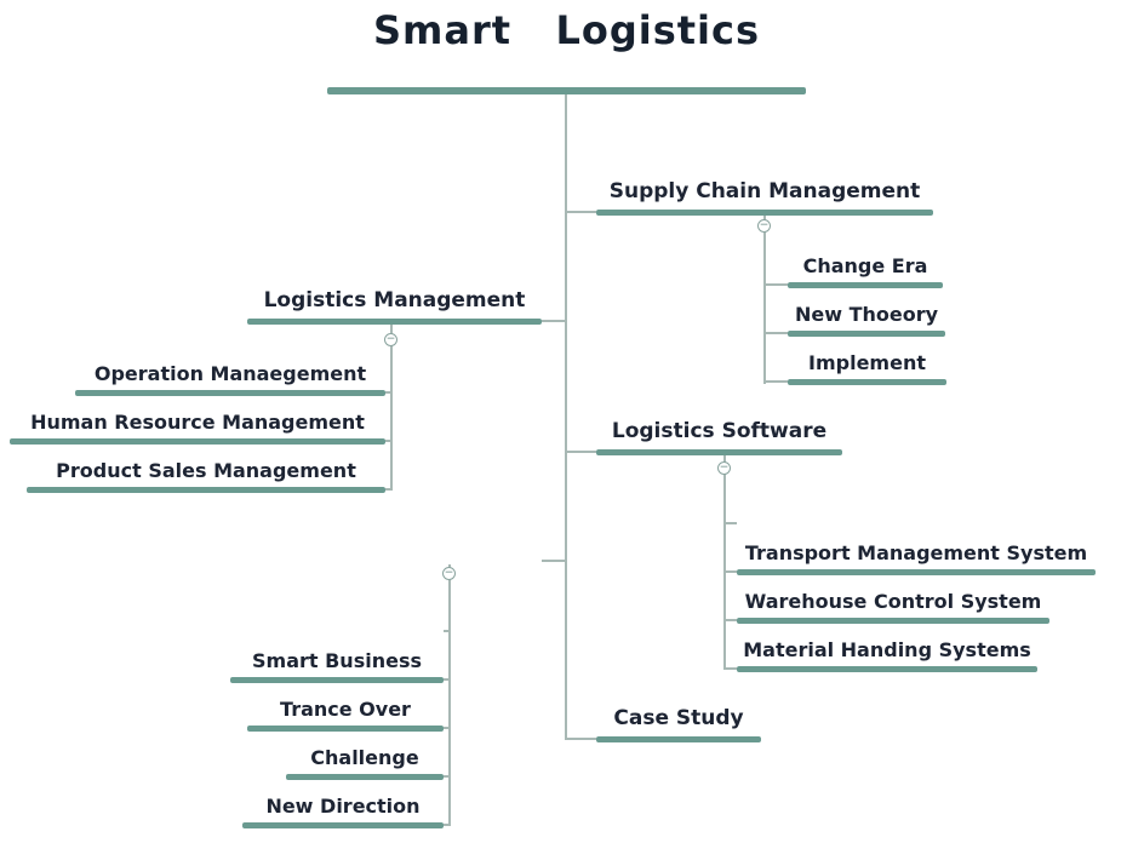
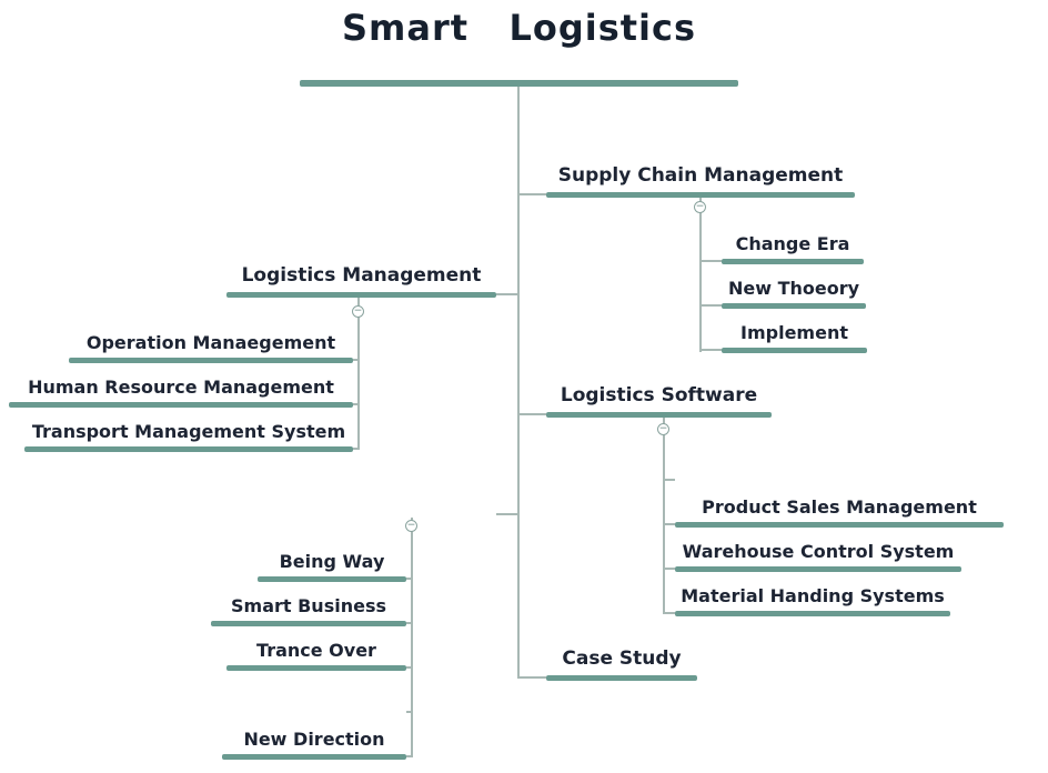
  Smart Logistics
  Supply Chain Management
  −
  Change Era
  New Thoeory
  Implement
  Logistics Management
  −
  Operation Manaegement
  Human Resource Management
- Product Sales Management
+ Transport Management System
  Logistics Software
  −
- Transport Management System
+ Product Sales Management
  Warehouse Control System
  Material Handing Systems
  −
+ Being Way
  Smart Business
  Trance Over
- Challenge
  New Direction
  Case Study
